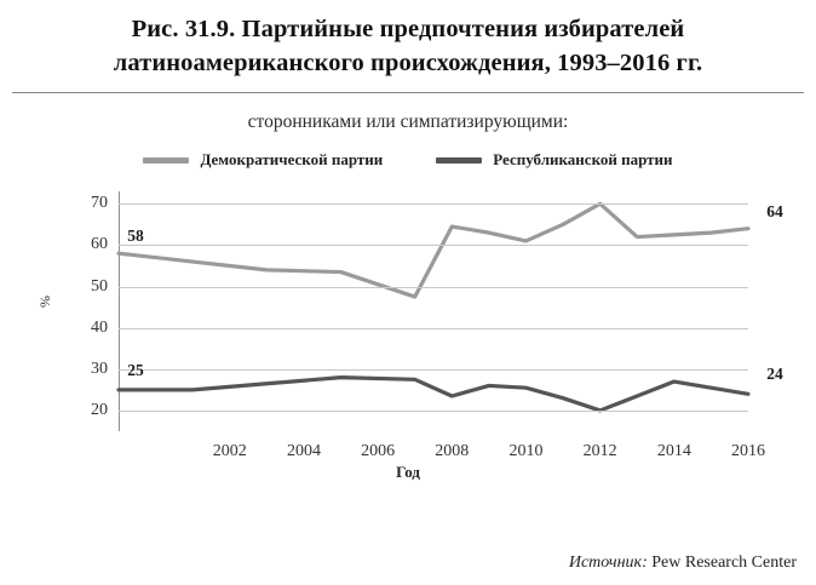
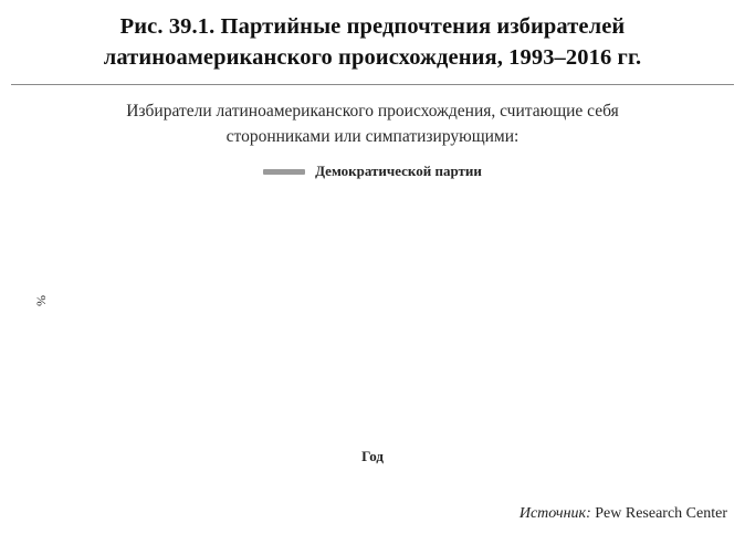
- Рис. 31.9. Партийные предпочтения избирателей
+ Рис. 39.1. Партийные предпочтения избирателей
  латиноамериканского происхождения, 1993–2016 гг.
+ Избиратели латиноамериканского происхождения, считающие себя
  сторонниками или симпатизирующими:
  Демократической партии
- Республиканской партии
- 20
- 30
- 40
- 50
- 60
- 70
- 2002
- 2004
- 2006
- 2008
- 2010
- 2012
- 2014
- 2016
- 58
- 64
- 25
- 24
  Год
  Источник: Pew Research Center
